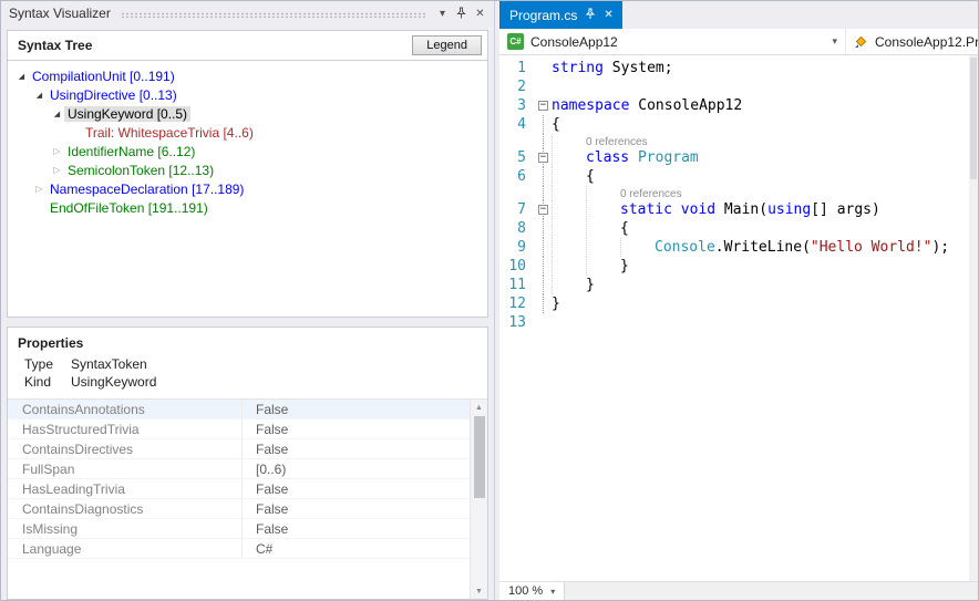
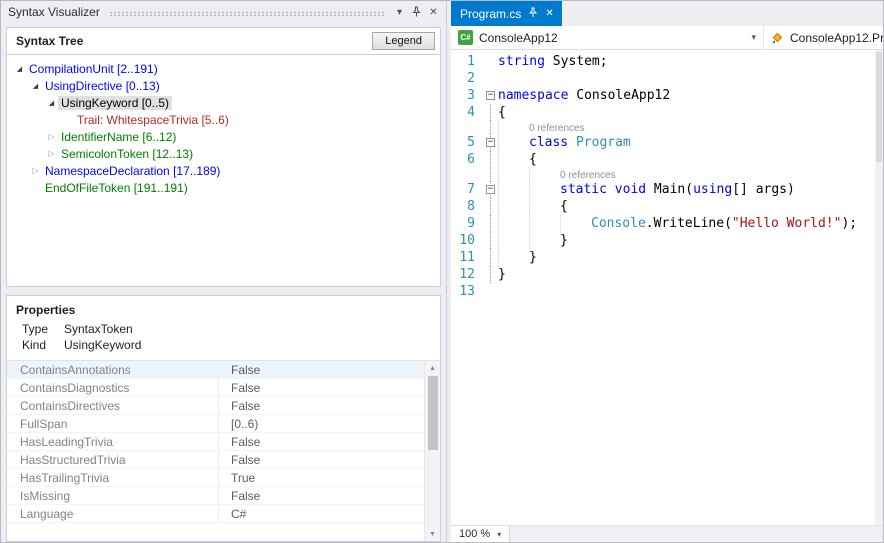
  Syntax Visualizer
  ▾
  ✕
  Syntax Tree
  Legend
- CompilationUnit [0..191)
+ CompilationUnit [2..191)
  UsingDirective [0..13)
  UsingKeyword [0..5)
- Trail: WhitespaceTrivia [4..6)
+ Trail: WhitespaceTrivia [5..6)
  ▷
  IdentifierName [6..12)
  ▷
  SemicolonToken [12..13)
  ▷
  NamespaceDeclaration [17..189)
  EndOfFileToken [191..191)
  Properties
  Type
  SyntaxToken
  Kind
  UsingKeyword
  ContainsAnnotations
  False
- HasStructuredTrivia
+ ContainsDiagnostics
  False
  ContainsDirectives
  False
  FullSpan
  [0..6)
  HasLeadingTrivia
  False
- ContainsDiagnostics
+ HasStructuredTrivia
  False
+ HasTrailingTrivia
+ True
  IsMissing
  False
  Language
  C#
  Program.cs
  ✕
  C#
  ConsoleApp12
  ▾
  ConsoleApp12.Pr
  1
  string System;
  2
  3
  −
  namespace ConsoleApp12
  4
  {
  0 references
  5
  −
  class Program
  6
  {
  0 references
  7
  −
  static void Main(using[] args)
  8
  {
  9
  Console.WriteLine("Hello World!");
  10
  }
  11
  }
  12
  }
  13
  100 %
  ▾
